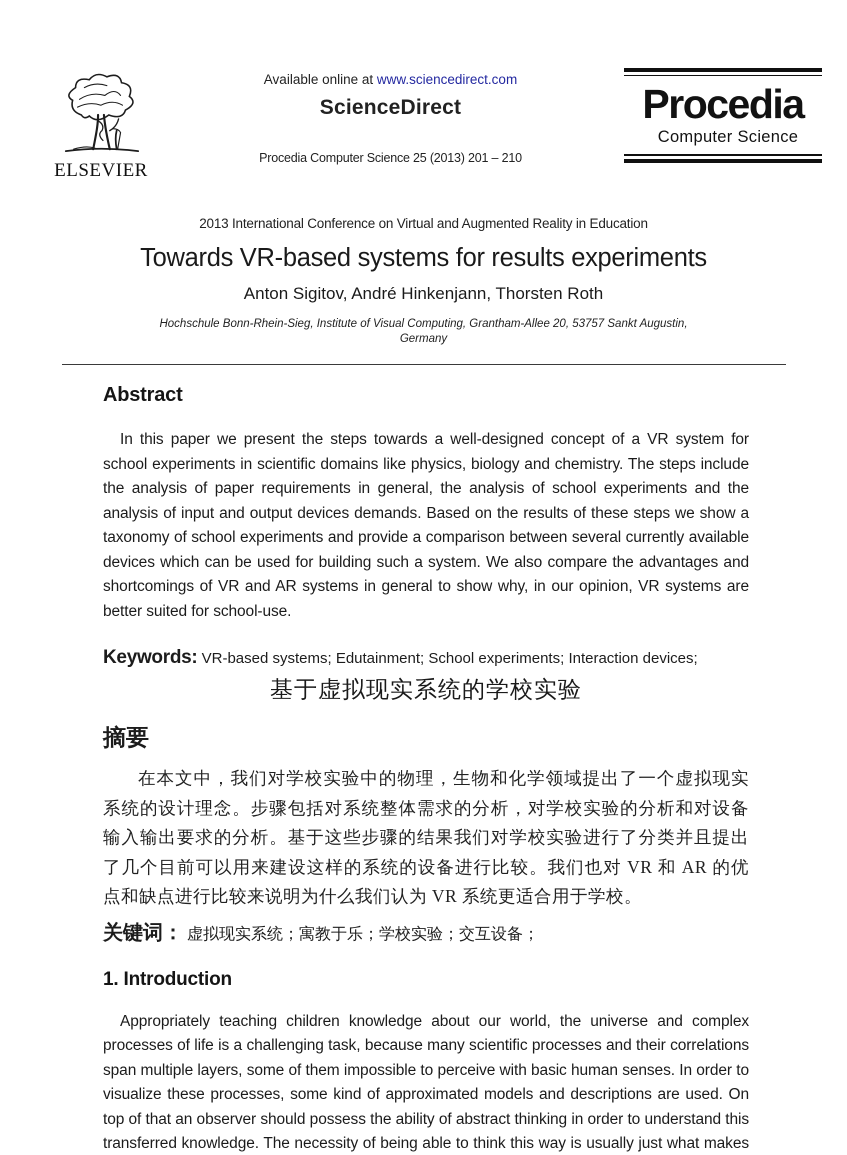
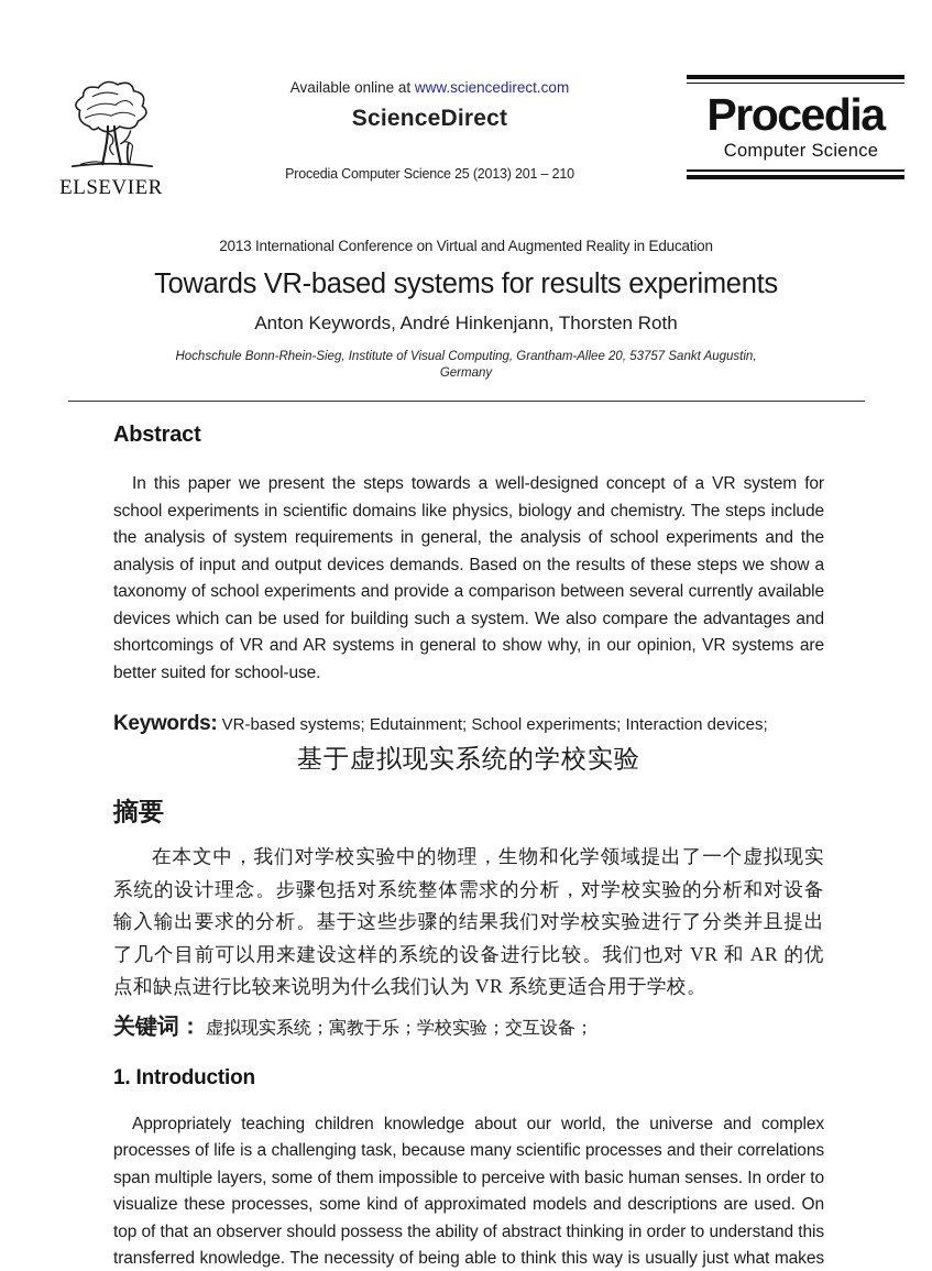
  ELSEVIER
  Available online at www.sciencedirect.com
  ScienceDirect
  Procedia Computer Science 25 (2013) 201 – 210
  Procedia
  Computer Science
  2013 International Conference on Virtual and Augmented Reality in Education
  Towards VR-based systems for results experiments
- Anton Sigitov, André Hinkenjann, Thorsten Roth
+ Anton Keywords, André Hinkenjann, Thorsten Roth
  Hochschule Bonn-Rhein-Sieg, Institute of Visual Computing, Grantham-Allee 20, 53757 Sankt Augustin,
  Germany
  Abstract
- In this paper we present the steps towards a well-designed concept of a VR system for school experiments in scientific domains like physics, biology and chemistry. The steps include the analysis of paper requirements in general, the analysis of school experiments and the analysis of input and output devices demands. Based on the results of these steps we show a taxonomy of school experiments and provide a comparison between several currently available devices which can be used for building such a system. We also compare the advantages and shortcomings of VR and AR systems in general to show why, in our opinion, VR systems are better suited for school-use.
+ In this paper we present the steps towards a well-designed concept of a VR system for school experiments in scientific domains like physics, biology and chemistry. The steps include the analysis of system requirements in general, the analysis of school experiments and the analysis of input and output devices demands. Based on the results of these steps we show a taxonomy of school experiments and provide a comparison between several currently available devices which can be used for building such a system. We also compare the advantages and shortcomings of VR and AR systems in general to show why, in our opinion, VR systems are better suited for school-use.
  Keywords: VR-based systems; Edutainment; School experiments; Interaction devices;
  基于虚拟现实系统的学校实验
  摘要
  在本文中，我们对学校实验中的物理，生物和化学领域提出了一个虚拟现实系统的设计理念。步骤包括对系统整体需求的分析，对学校实验的分析和对设备输入输出要求的分析。基于这些步骤的结果我们对学校实验进行了分类并且提出了几个目前可以用来建设这样的系统的设备进行比较。我们也对 VR 和 AR 的优点和缺点进行比较来说明为什么我们认为 VR 系统更适合用于学校。
  关键词： 虚拟现实系统；寓教于乐；学校实验；交互设备；
  1. Introduction
  Appropriately teaching children knowledge about our world, the universe and complex processes of life is a challenging task, because many scientific processes and their correlations span multiple layers, some of them impossible to perceive with basic human senses. In order to visualize these processes, some kind of approximated models and descriptions are used. On top of that an observer should possess the ability of abstract thinking in order to understand this transferred knowledge. The necessity of being able to think this way is usually just what makes
